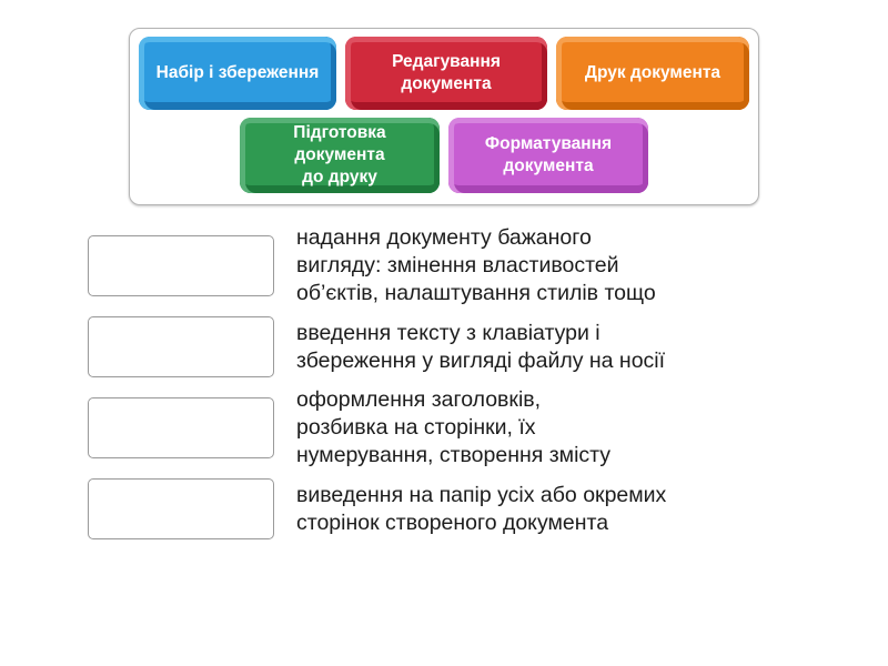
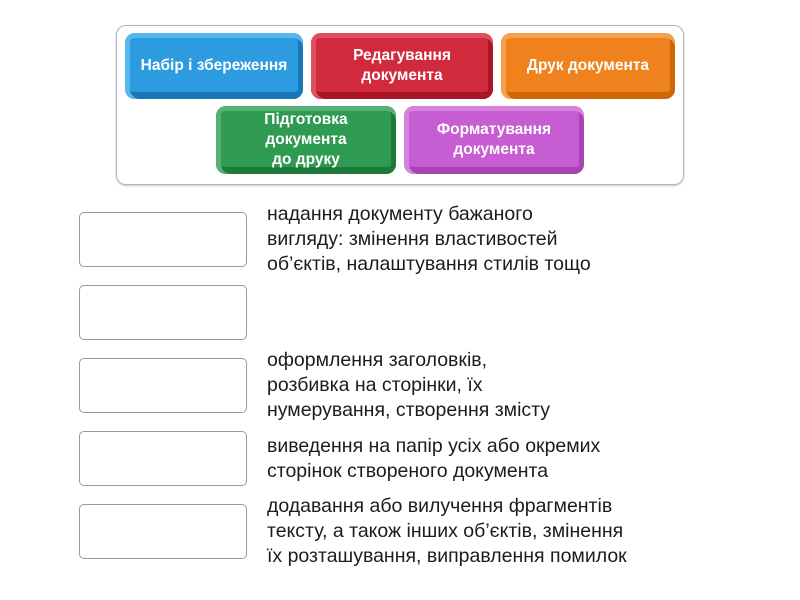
  Набір і збереження
  Редагування
  документа
  Друк документа
  Підготовка
  документа
  до друку
  Форматування
  документа
  надання документу бажаного
  вигляду: змінення властивостей
  об’єктів, налаштування стилів тощо
- введення тексту з клавіатури і
- збереження у вигляді файлу на носії
  оформлення заголовків,
  розбивка на сторінки, їх
  нумерування, створення змісту
  виведення на папір усіх або окремих
  сторінок створеного документа
+ додавання або вилучення фрагментів
+ тексту, а також інших об’єктів, змінення
+ їх розташування, виправлення помилок
